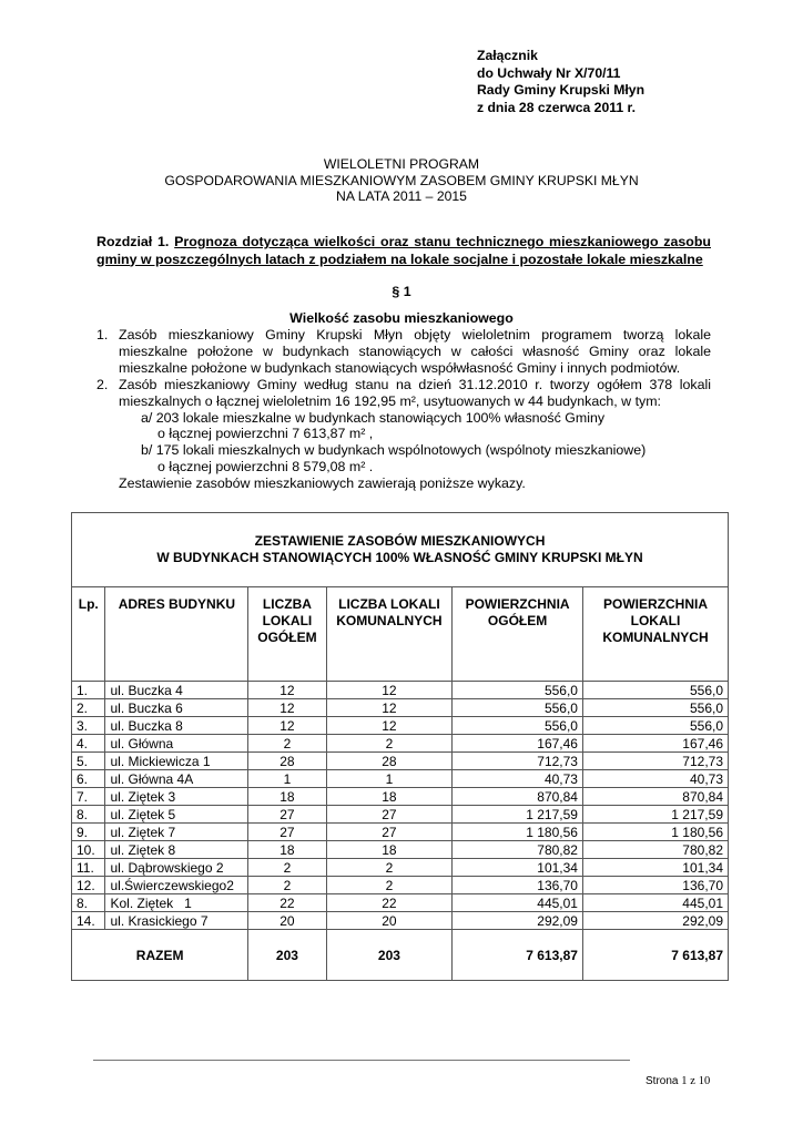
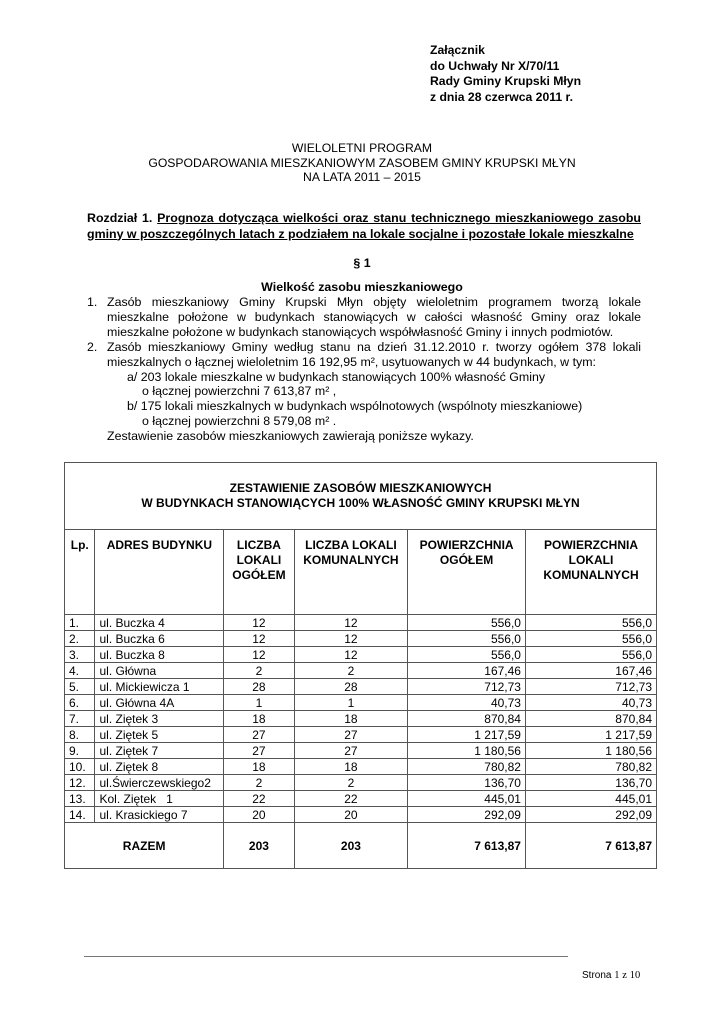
  Załącznik
  do Uchwały Nr X/70/11
  Rady Gminy Krupski Młyn
  z dnia 28 czerwca 2011 r.
  WIELOLETNI PROGRAM
  GOSPODAROWANIA MIESZKANIOWYM ZASOBEM GMINY KRUPSKI MŁYN
  NA LATA 2011 – 2015
  Rozdział 1. Prognoza dotycząca wielkości oraz stanu technicznego mieszkaniowego zasobu gminy w poszczególnych latach z podziałem na lokale socjalne i pozostałe lokale mieszkalne
  § 1
  Wielkość zasobu mieszkaniowego
  1.
  Zasób mieszkaniowy Gminy Krupski Młyn objęty wieloletnim programem tworzą lokale mieszkalne położone w budynkach stanowiących w całości własność Gminy oraz lokale mieszkalne położone w budynkach stanowiących współwłasność Gminy i innych podmiotów.
  2.
  Zasób mieszkaniowy Gminy według stanu na dzień 31.12.2010 r. tworzy ogółem 378 lokali mieszkalnych o łącznej wieloletnim 16 192,95 m², usytuowanych w 44 budynkach, w tym:
  a/ 203 lokale mieszkalne w budynkach stanowiących 100% własność Gminy
  o łącznej powierzchni 7 613,87 m² ,
  b/ 175 lokali mieszkalnych w budynkach wspólnotowych (wspólnoty mieszkaniowe)
  o łącznej powierzchni 8 579,08 m² .
  Zestawienie zasobów mieszkaniowych zawierają poniższe wykazy.
  ZESTAWIENIE ZASOBÓW MIESZKANIOWYCH W BUDYNKACH STANOWIĄCYCH 100% WŁASNOŚĆ GMINY KRUPSKI MŁYN
  Lp.	ADRES BUDYNKU	LICZBA LOKALI OGÓŁEM	LICZBA LOKALI KOMUNALNYCH	POWIERZCHNIA OGÓŁEM	POWIERZCHNIA LOKALI KOMUNALNYCH
  1.	ul. Buczka 4	12	12	556,0	556,0
  2.	ul. Buczka 6	12	12	556,0	556,0
  3.	ul. Buczka 8	12	12	556,0	556,0
  4.	ul. Główna	2	2	167,46	167,46
  5.	ul. Mickiewicza 1	28	28	712,73	712,73
  6.	ul. Główna 4A	1	1	40,73	40,73
  7.	ul. Ziętek 3	18	18	870,84	870,84
  8.	ul. Ziętek 5	27	27	1 217,59	1 217,59
  9.	ul. Ziętek 7	27	27	1 180,56	1 180,56
  10.	ul. Ziętek 8	18	18	780,82	780,82
- 11.	ul. Dąbrowskiego 2	2	2	101,34	101,34
  12.	ul.Świerczewskiego2	2	2	136,70	136,70
- 8.	Kol. Ziętek 1	22	22	445,01	445,01
+ 13.	Kol. Ziętek 1	22	22	445,01	445,01
  14.	ul. Krasickiego 7	20	20	292,09	292,09
  RAZEM	203	203	7 613,87	7 613,87
  Strona 1 z 10
